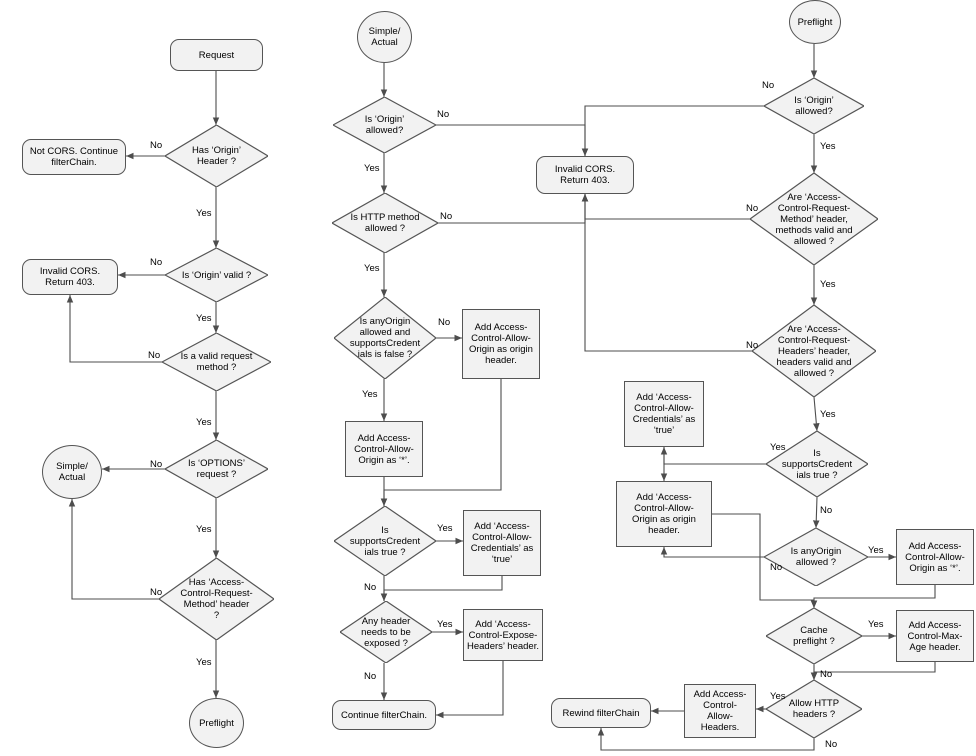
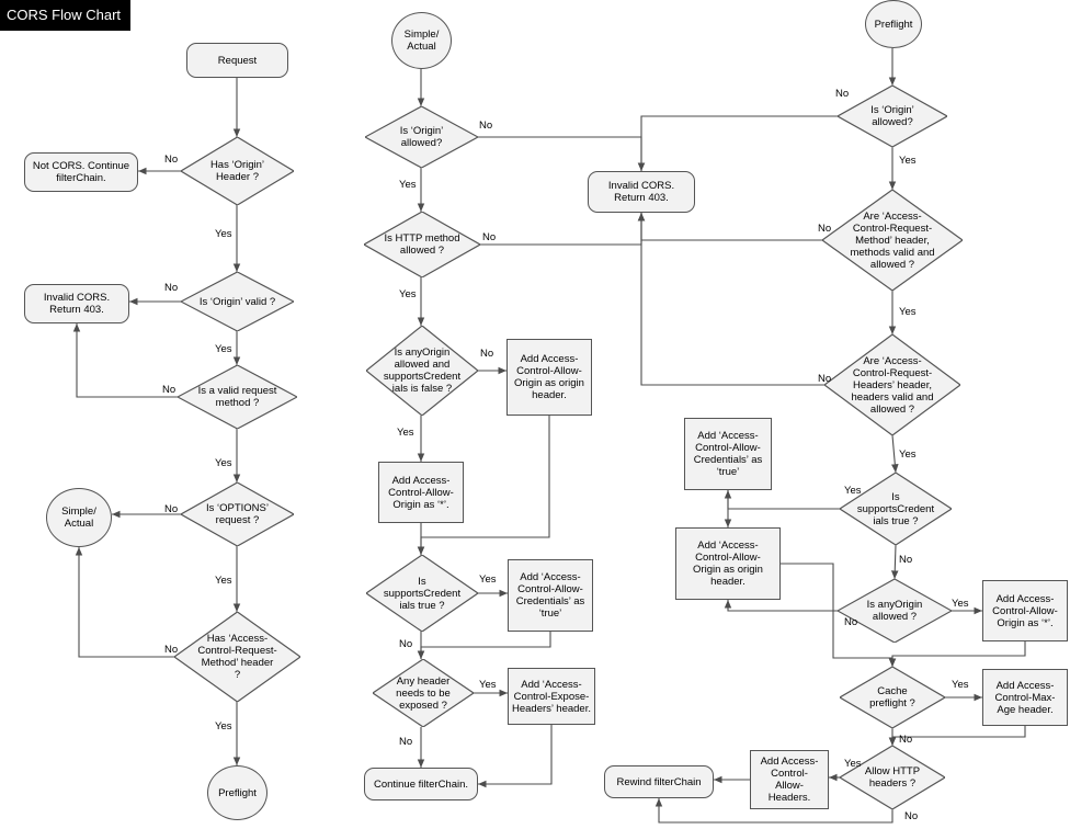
  Request
  Has ‘Origin’
  Header ?
  Not CORS. Continue
  filterChain.
  Is ‘Origin’ valid ?
  Invalid CORS.
  Return 403.
  Is a valid request
  method ?
  Is ‘OPTIONS’
  request ?
  Simple/
  Actual
  Has ‘Access-
  Control-Request-
  Method’ header
  ?
  Preflight
  Simple/
  Actual
  Is ‘Origin’
  allowed?
  Invalid CORS.
  Return 403.
  Is HTTP method
  allowed ?
  Is anyOrigin
  allowed and
  supportsCredent
  ials is false ?
  Add Access-
  Control-Allow-
  Origin as origin
  header.
  Add Access-
  Control-Allow-
  Origin as ‘*’.
  Is
  supportsCredent
  ials true ?
  Add ‘Access-
  Control-Allow-
  Credentials’ as
  ‘true’
  Any header
  needs to be
  exposed ?
  Add ‘Access-
  Control-Expose-
  Headers’ header.
  Continue filterChain.
  Preflight
  Is ‘Origin’
  allowed?
  Are ‘Access-
  Control-Request-
  Method’ header,
  methods valid and
  allowed ?
  Are ‘Access-
  Control-Request-
  Headers’ header,
  headers valid and
  allowed ?
  Add ‘Access-
  Control-Allow-
  Credentials’ as
  ‘true’
  Is
  supportsCredent
  ials true ?
  Add ‘Access-
  Control-Allow-
  Origin as origin
  header.
  Is anyOrigin
  allowed ?
  Add Access-
  Control-Allow-
  Origin as ‘*’.
  Cache
  preflight ?
  Add Access-
  Control-Max-
  Age header.
  Allow HTTP
  headers ?
  Add Access-
  Control-
  Allow-
  Headers.
  Rewind filterChain
  No
  Yes
  No
  Yes
  No
  Yes
  No
  Yes
  No
  Yes
  No
  Yes
  No
  Yes
  No
  Yes
  Yes
  No
  Yes
  No
  No
  Yes
  No
  Yes
  No
  Yes
  Yes
  No
  No
  Yes
  Yes
  No
  Yes
  No
+ CORS Flow Chart
